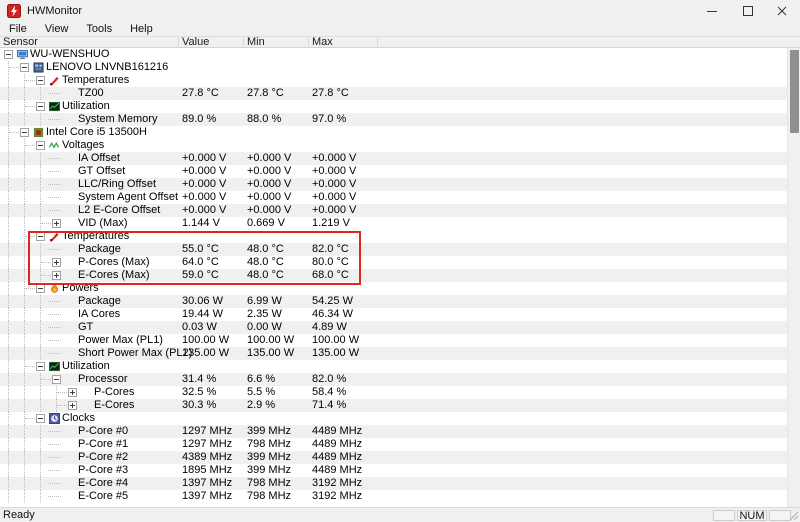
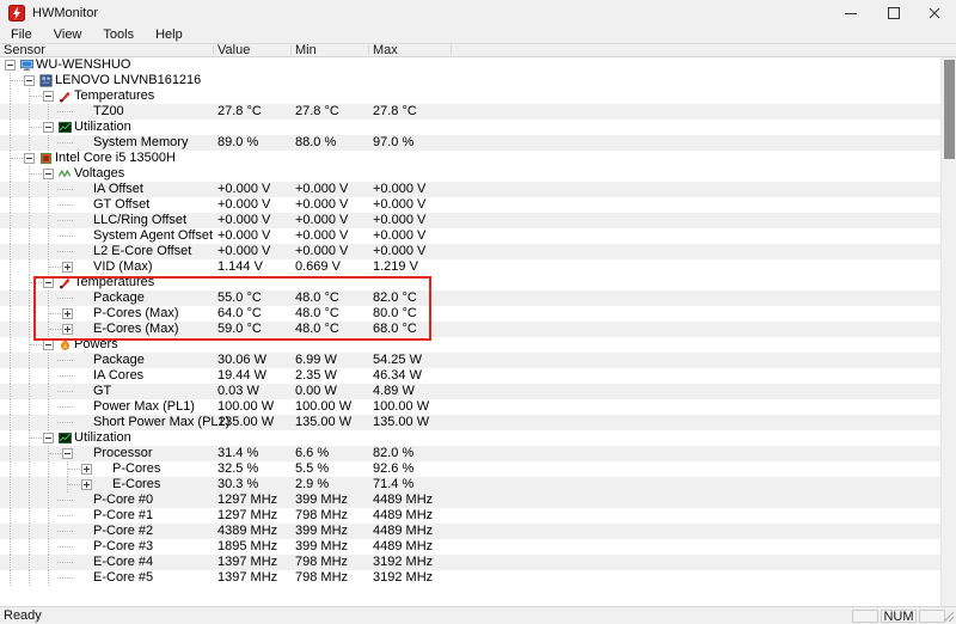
  HWMonitor
  File
  View
  Tools
  Help
  Sensor
  Value
  Min
  Max
  WU-WENSHUO
  LENOVO LNVNB161216
  Temperatures
  TZ00
  27.8 °C
  27.8 °C
  27.8 °C
  Utilization
  System Memory
  89.0 %
  88.0 %
  97.0 %
  Intel Core i5 13500H
  Voltages
  IA Offset
  +0.000 V
  +0.000 V
  +0.000 V
  GT Offset
  +0.000 V
  +0.000 V
  +0.000 V
  LLC/Ring Offset
  +0.000 V
  +0.000 V
  +0.000 V
  System Agent Offset
  +0.000 V
  +0.000 V
  +0.000 V
  L2 E-Core Offset
  +0.000 V
  +0.000 V
  +0.000 V
  VID (Max)
  1.144 V
  0.669 V
  1.219 V
  Temperatures
  Package
  55.0 °C
  48.0 °C
  82.0 °C
  P-Cores (Max)
  64.0 °C
  48.0 °C
  80.0 °C
  E-Cores (Max)
  59.0 °C
  48.0 °C
  68.0 °C
  Powers
  Package
  30.06 W
  6.99 W
  54.25 W
  IA Cores
  19.44 W
  2.35 W
  46.34 W
  GT
  0.03 W
  0.00 W
  4.89 W
  Power Max (PL1)
  100.00 W
  100.00 W
  100.00 W
  Short Power Max (PL2)
  135.00 W
  135.00 W
  135.00 W
  Utilization
  Processor
  31.4 %
  6.6 %
  82.0 %
  P-Cores
  32.5 %
  5.5 %
- 58.4 %
+ 92.6 %
  E-Cores
  30.3 %
  2.9 %
  71.4 %
- Clocks
  P-Core #0
  1297 MHz
  399 MHz
  4489 MHz
  P-Core #1
  1297 MHz
  798 MHz
  4489 MHz
  P-Core #2
  4389 MHz
  399 MHz
  4489 MHz
  P-Core #3
  1895 MHz
  399 MHz
  4489 MHz
  E-Core #4
  1397 MHz
  798 MHz
  3192 MHz
  E-Core #5
  1397 MHz
  798 MHz
  3192 MHz
  Ready
  NUM
